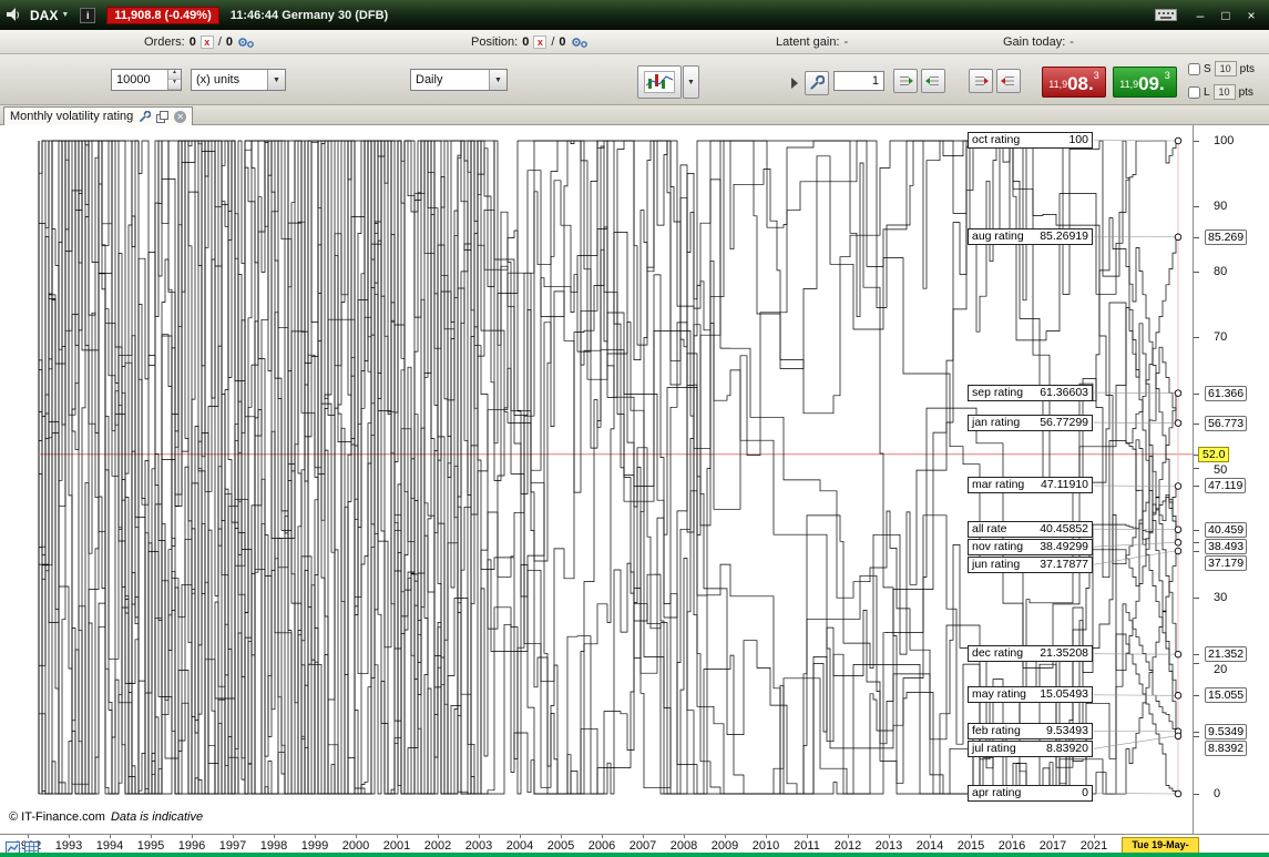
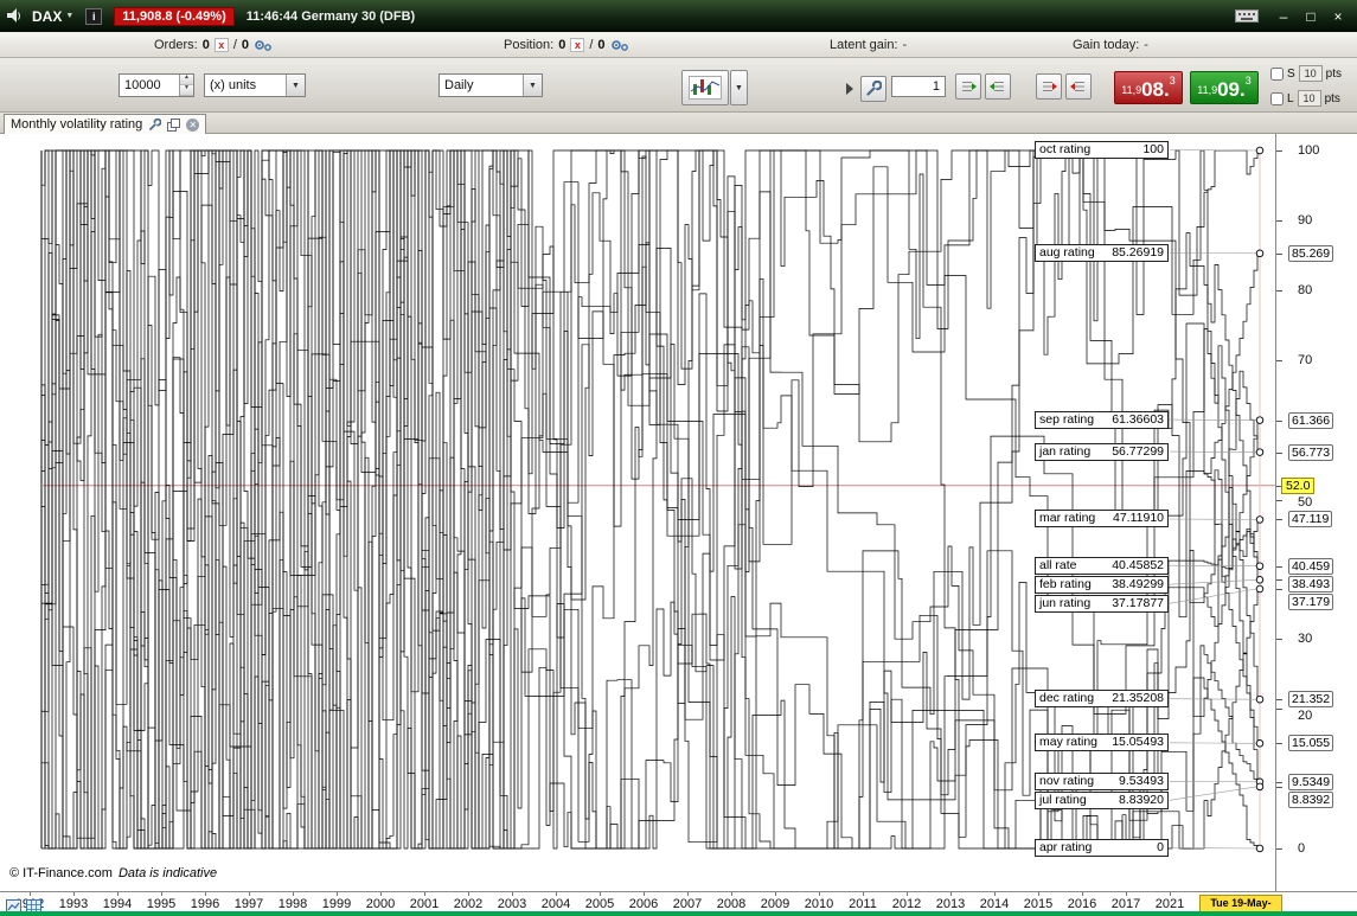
  DAX
  i
  11,908.8 (-0.49%)
  11:46:44 Germany 30 (DFB)
  –
  □
  ×
  Orders:
  0
  x
  /
  0
  Position:
  0
  x
  /
  0
  Latent gain:
  -
  Gain today:
  -
  10000
  (x) units
  Daily
  1
  11,9
  08.
  3
  11,9
  09.
  3
  S
  10
  pts
  L
  10
  pts
  Monthly volatility rating
  ✕
  oct rating
  100
  aug rating
  85.26919
  sep rating
  61.36603
  jan rating
  56.77299
  mar rating
  47.11910
  all rate
  40.45852
- nov rating
+ feb rating
  38.49299
  jun rating
  37.17877
  dec rating
  21.35208
  may rating
  15.05493
- feb rating
+ nov rating
  9.53493
  jul rating
  8.83920
  apr rating
  0
  100
  90
  85.269
  80
  70
  61.366
  56.773
  52.0
  50
  47.119
  40.459
  38.493
  37.179
  30
  21.352
  20
  15.055
  9.5349
  8.8392
  0
  1993
  1994
  1995
  1996
  1997
  1998
  1999
  2000
  2001
  2002
  2003
  2004
  2005
  2006
  2007
  2008
  2009
  2010
  2011
  2012
  2013
  2014
  2015
  2016
  2017
  2021
  Tue 19-May-
  © IT-Finance.com Data is indicative
